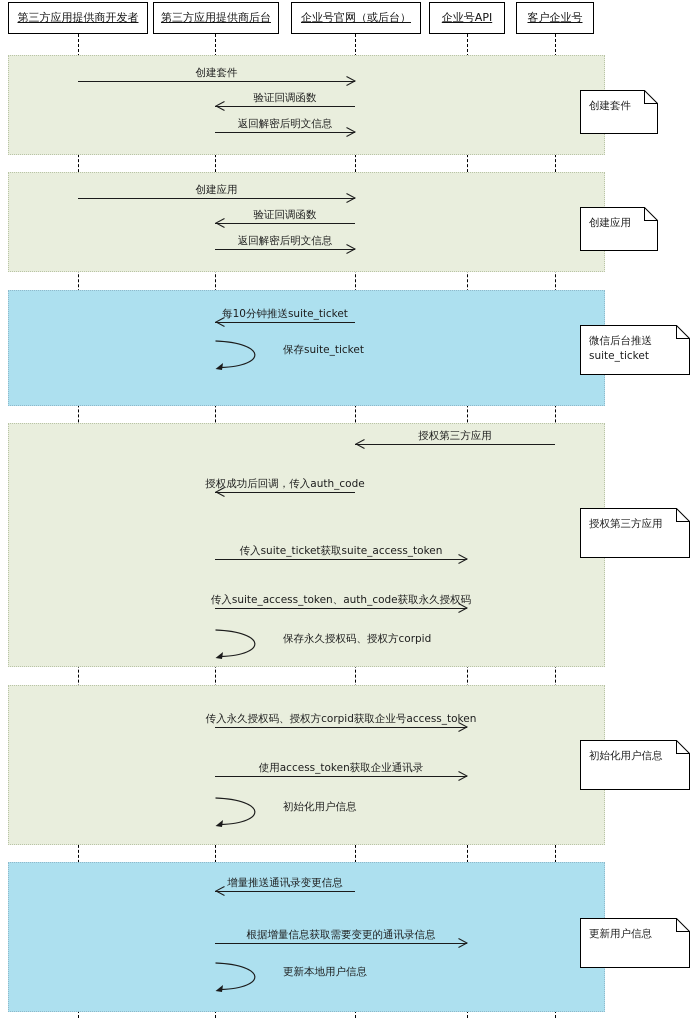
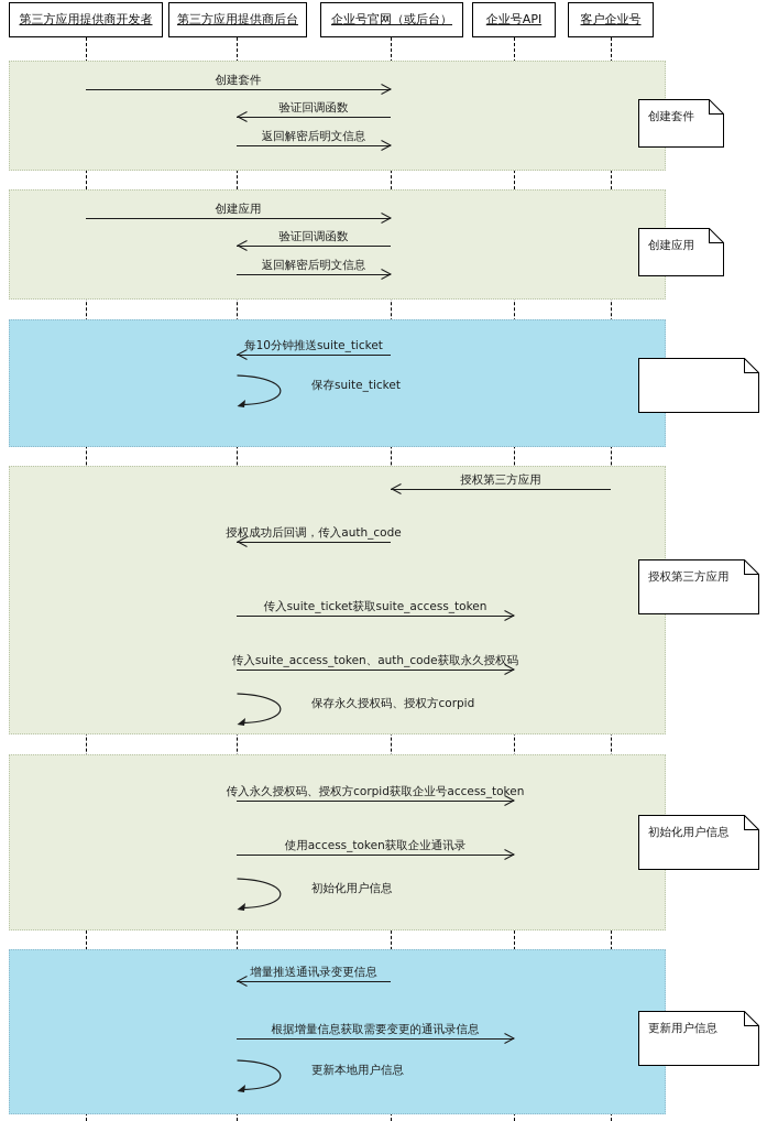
  创建套件
  验证回调函数
  返回解密后明文信息
  创建应用
  验证回调函数
  返回解密后明文信息
  每10分钟推送suite_ticket
  保存suite_ticket
  授权第三方应用
  授权成功后回调，传入auth_code
  传入suite_ticket获取suite_access_token
  传入suite_access_token、auth_code获取永久授权码
  保存永久授权码、授权方corpid
  传入永久授权码、授权方corpid获取企业号access_token
  使用access_token获取企业通讯录
  初始化用户信息
  增量推送通讯录变更信息
  根据增量信息获取需要变更的通讯录信息
  更新本地用户信息
  创建套件
  创建应用
- 微信后台推送
- suite_ticket
  授权第三方应用
  初始化用户信息
  更新用户信息
  第三方应用提供商开发者
  第三方应用提供商后台
  企业号官网（或后台）
  企业号API
  客户企业号
